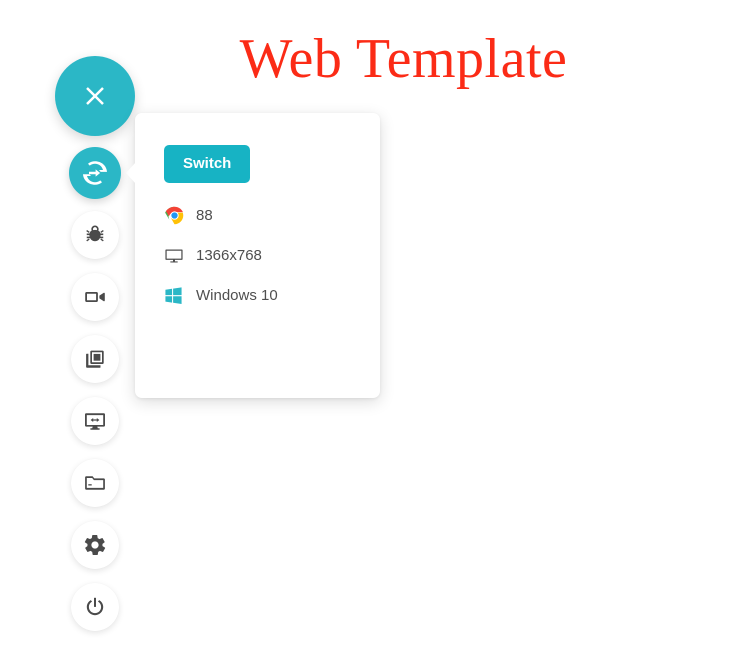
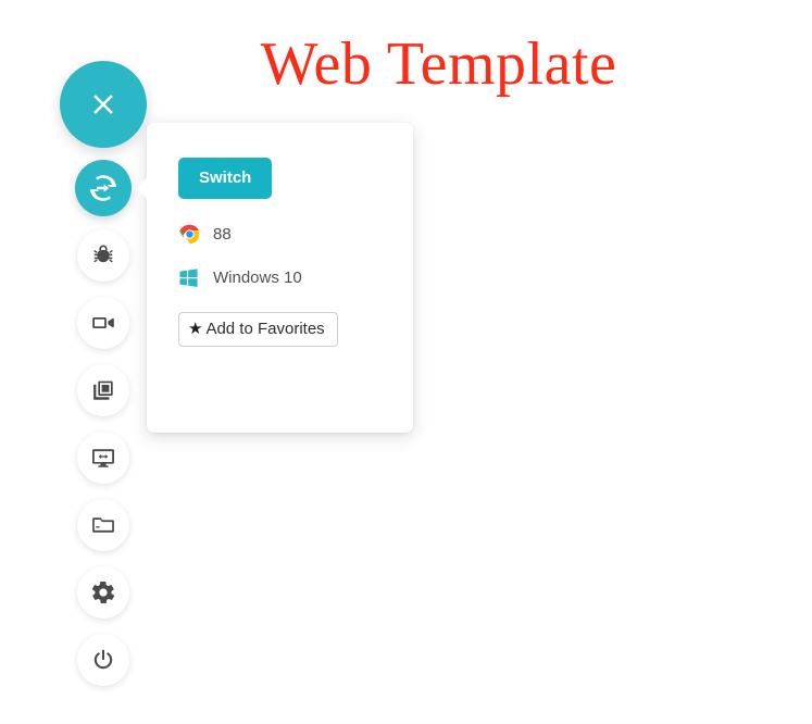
  Web Template
  Switch
  88
- 1366x768
  Windows 10
+ ★
+ Add to Favorites
